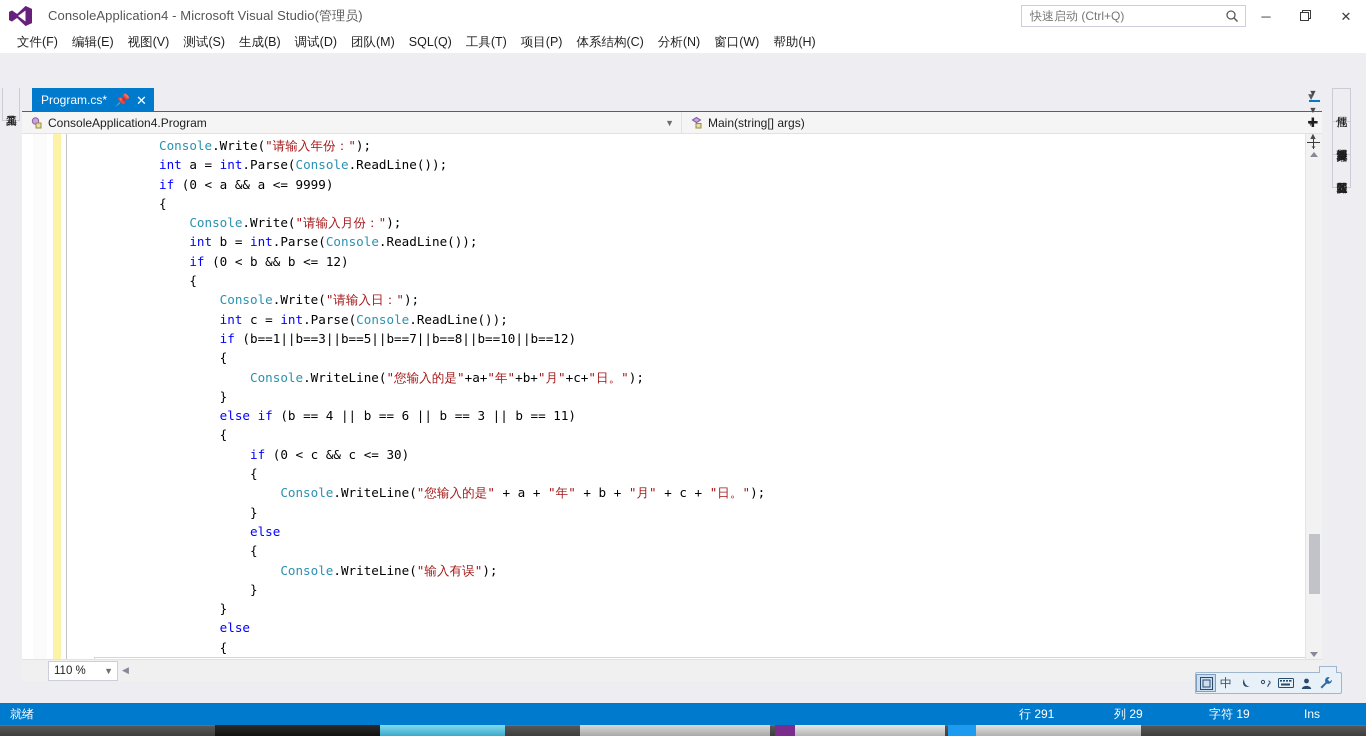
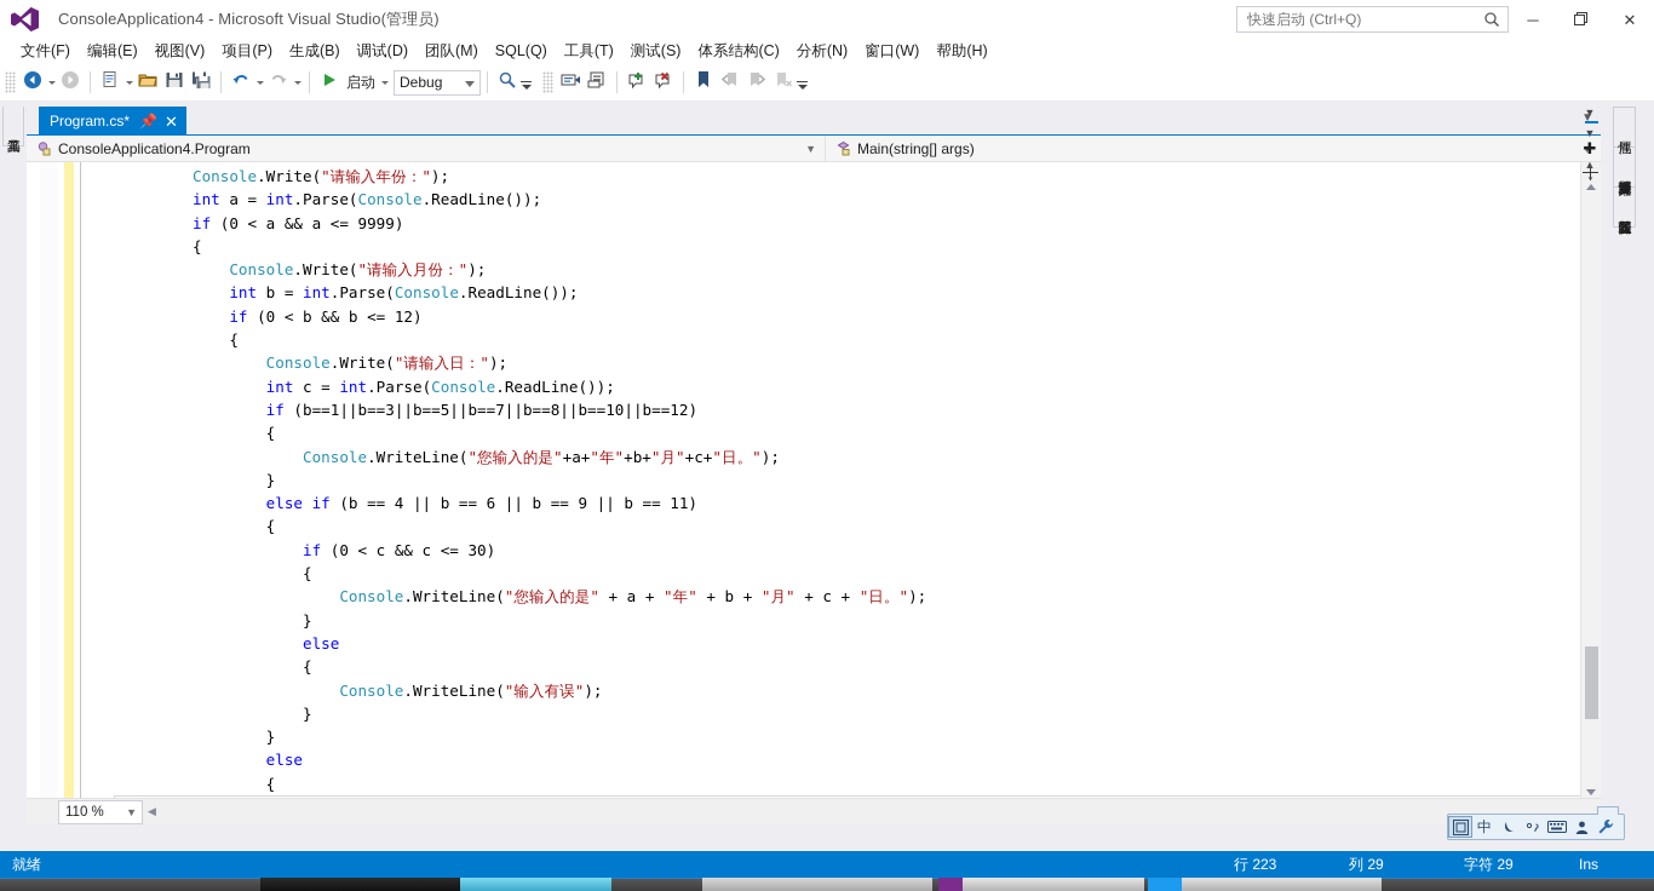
  ConsoleApplication4 - Microsoft Visual Studio(管理员)
  快速启动 (Ctrl+Q)
  ─
  ✕
  文件(F)
  编辑(E)
  视图(V)
- 测试(S)
+ 项目(P)
  生成(B)
  调试(D)
  团队(M)
  SQL(Q)
  工具(T)
- 项目(P)
+ 测试(S)
  体系结构(C)
  分析(N)
  窗口(W)
  帮助(H)
+ 启动
+ Debug
  Program.cs*
  📌
  ✕
  ▼
  ConsoleApplication4.Program
  ▼
  Main(string[] args)
  ▼
- Console.Write("请输入年份："); int a = int.Parse(Console.ReadLine()); if (0 < a && a <= 9999) { Console.Write("请输入月份："); int b = int.Parse(Console.ReadLine()); if (0 < b && b <= 12) { Console.Write("请输入日："); int c = int.Parse(Console.ReadLine()); if (b==1||b==3||b==5||b==7||b==8||b==10||b==12) { Console.WriteLine("您输入的是"+a+"年"+b+"月"+c+"日。"); } else if (b == 4 || b == 6 || b == 3 || b == 11) { if (0 < c && c <= 30) { Console.WriteLine("您输入的是" + a + "年" + b + "月" + c + "日。"); } else { Console.WriteLine("输入有误"); } } else {
+ Console.Write("请输入年份："); int a = int.Parse(Console.ReadLine()); if (0 < a && a <= 9999) { Console.Write("请输入月份："); int b = int.Parse(Console.ReadLine()); if (0 < b && b <= 12) { Console.Write("请输入日："); int c = int.Parse(Console.ReadLine()); if (b==1||b==3||b==5||b==7||b==8||b==10||b==12) { Console.WriteLine("您输入的是"+a+"年"+b+"月"+c+"日。"); } else if (b == 4 || b == 6 || b == 9 || b == 11) { if (0 < c && c <= 30) { Console.WriteLine("您输入的是" + a + "年" + b + "月" + c + "日。"); } else { Console.WriteLine("输入有误"); } } else {
  110 %
  ▼
  ◀
  ▼
  ▼
  ✚
  ▲
  中
  就绪
- 行 291
+ 行 223
  列 29
- 字符 19
+ 字符 29
  Ins
